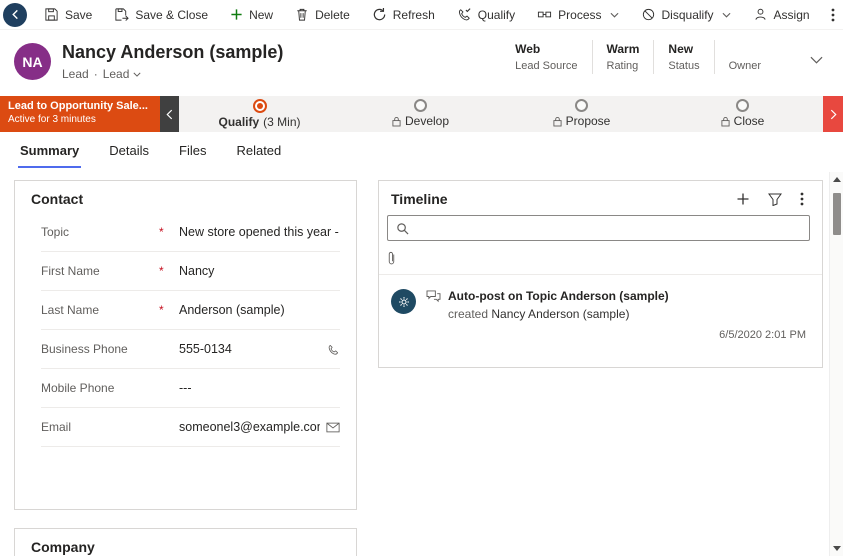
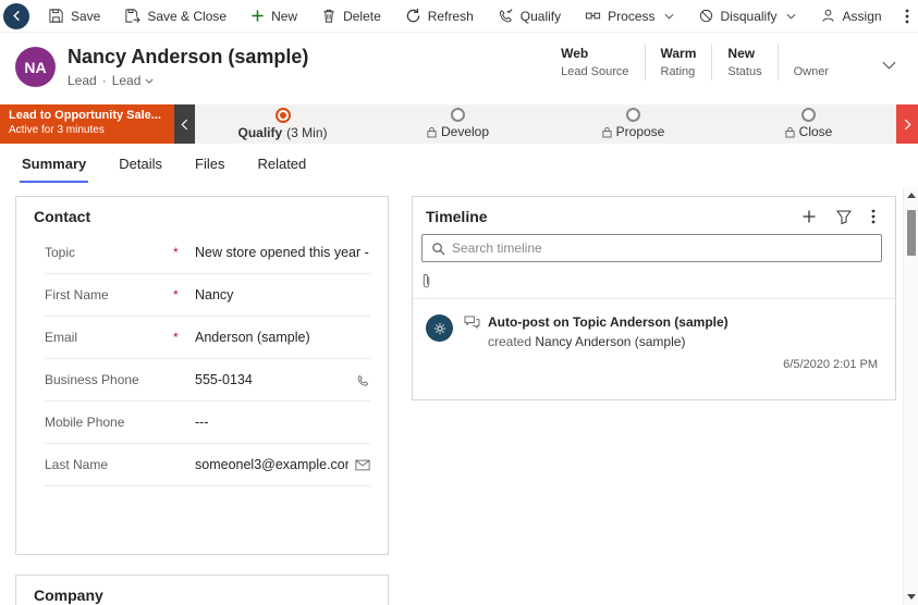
  Save
  Save & Close
  New
  Delete
  Refresh
  Qualify
  Process
  Disqualify
  Assign
  NA
  Nancy Anderson (sample)
  Lead
  Lead
  Web
  Lead Source
  Warm
  Rating
  New
  Status
  Owner
  Lead to Opportunity Sale...
  Active for 3 minutes
  Qualify
  (3 Min)
  Develop
  Propose
  Close
  Summary
  Details
  Files
  Related
  Contact
  Topic
  *
  New store opened this year -
  First Name
  *
  Nancy
- Last Name
+ Email
  *
  Anderson (sample)
  Business Phone
  555-0134
  Mobile Phone
  ---
- Email
+ Last Name
  someonel3@example.co
  Company
  Timeline
+ Search timeline
  Auto-post on Topic Anderson (sample)
  created Nancy Anderson (sample)
  6/5/2020 2:01 PM
